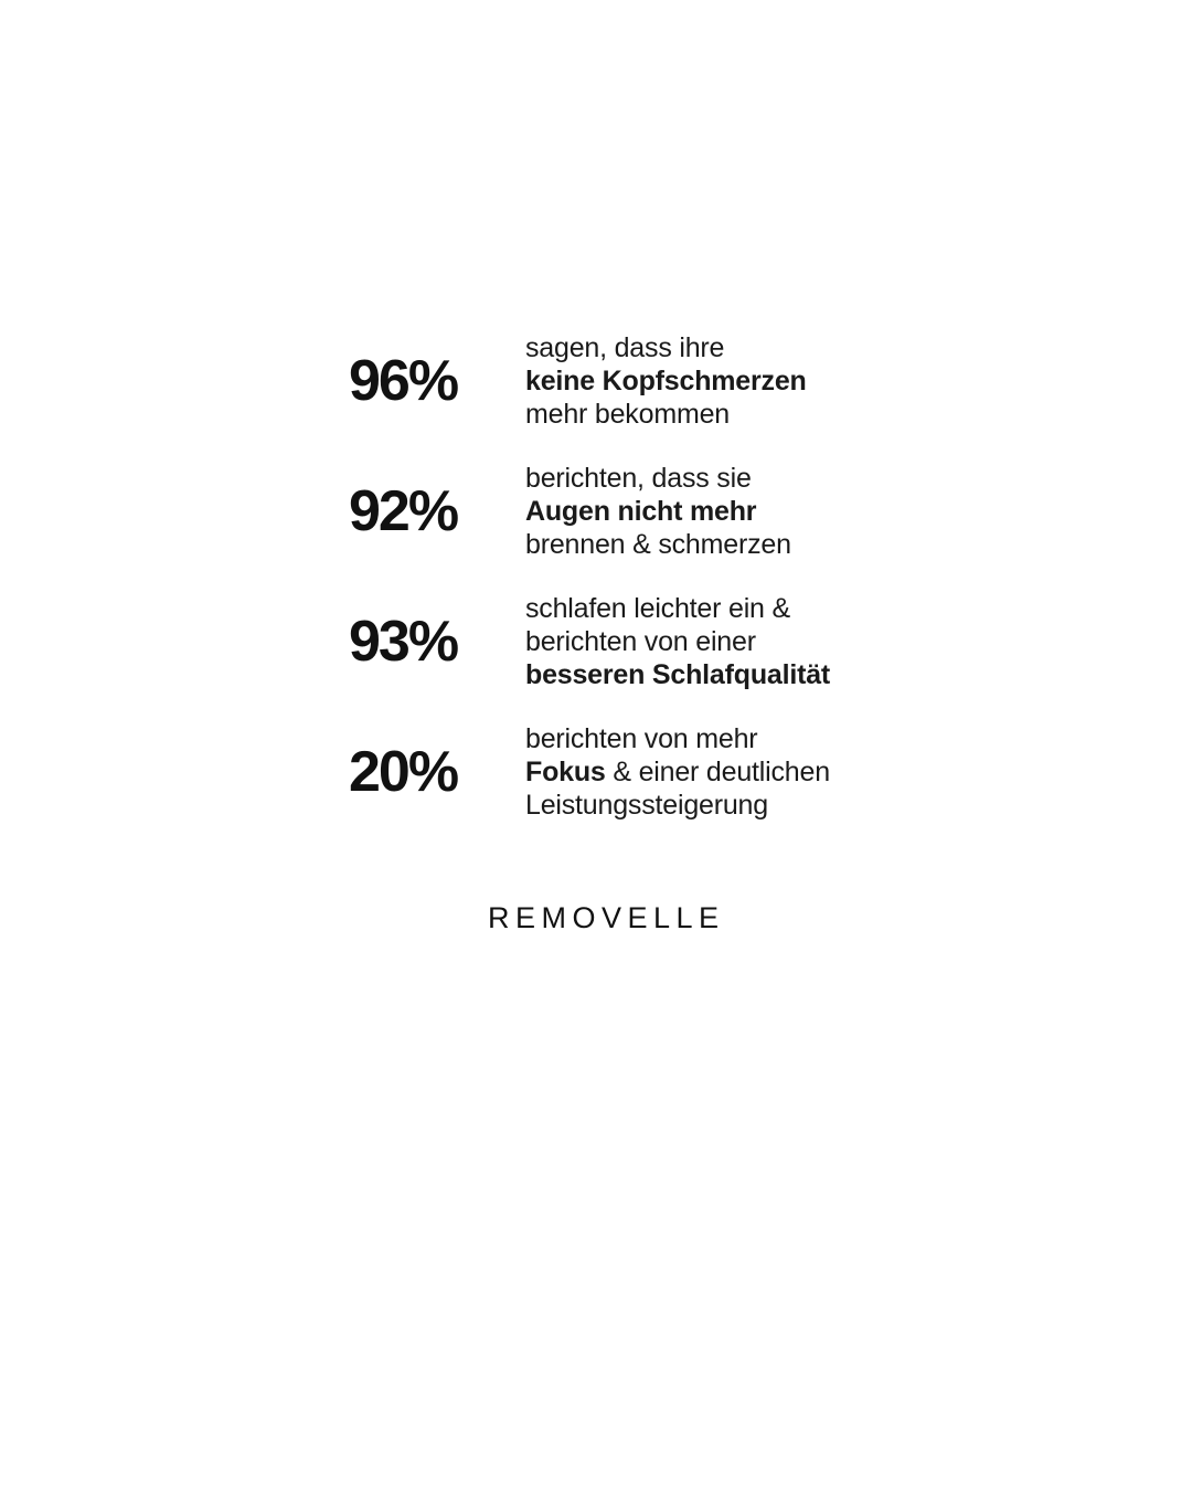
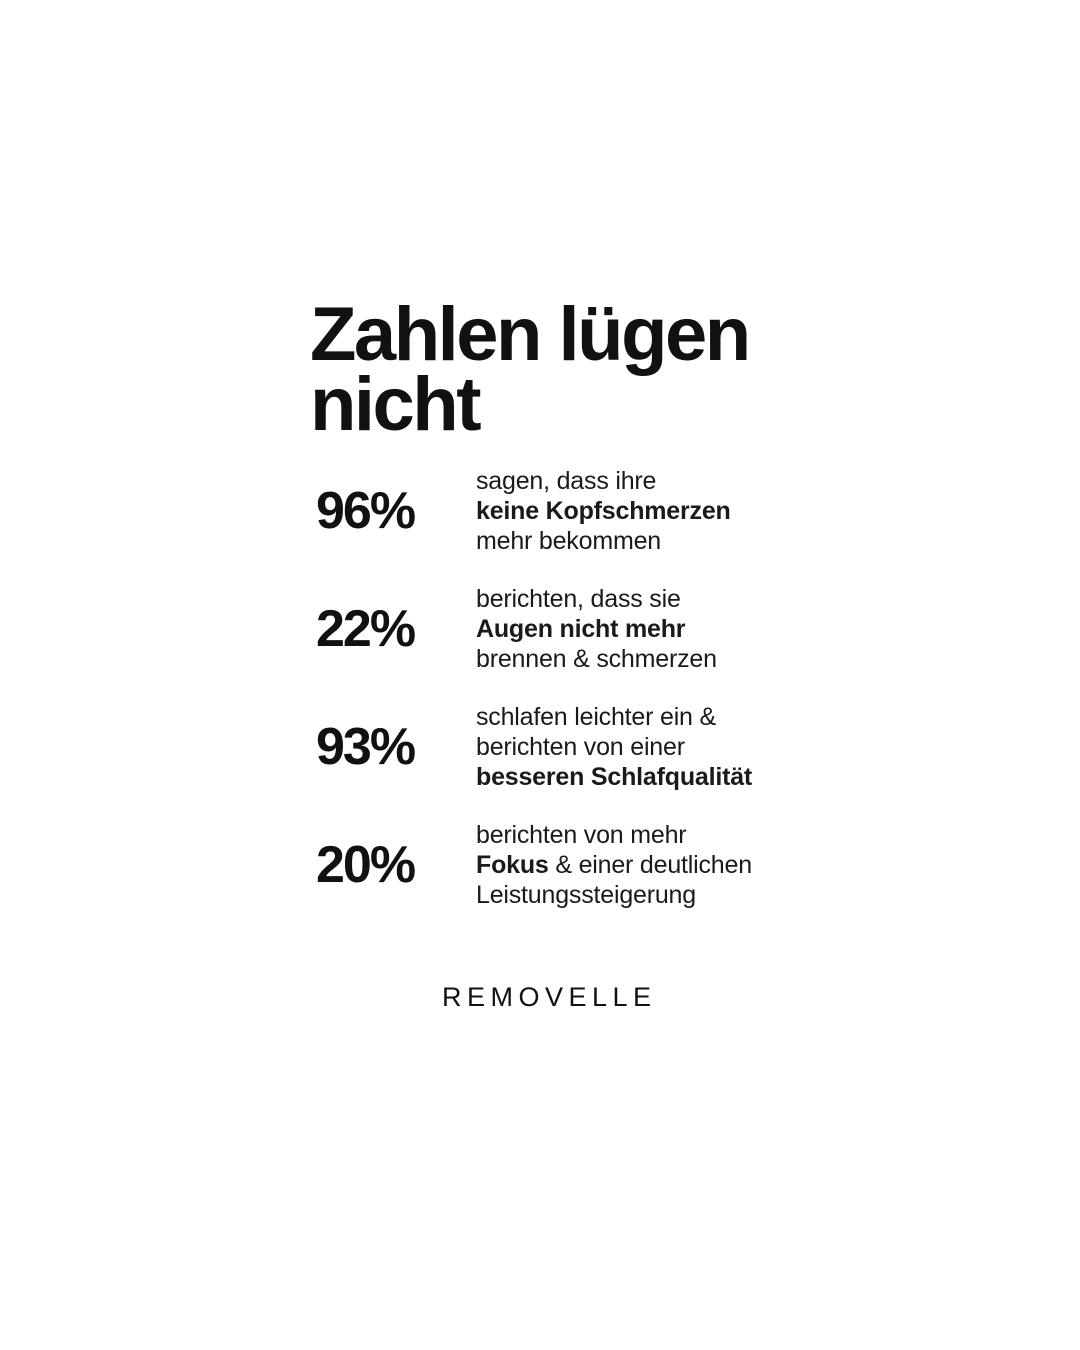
+ Zahlen lügen
+ nicht
  96%
  sagen, dass ihre
  keine Kopfschmerzen
  mehr bekommen
- 92%
+ 22%
  berichten, dass sie
  Augen nicht mehr
  brennen & schmerzen
  93%
  schlafen leichter ein &
  berichten von einer
  besseren Schlafqualität
  20%
  berichten von mehr
  Fokus & einer deutlichen
  Leistungssteigerung
  REMOVELLE
